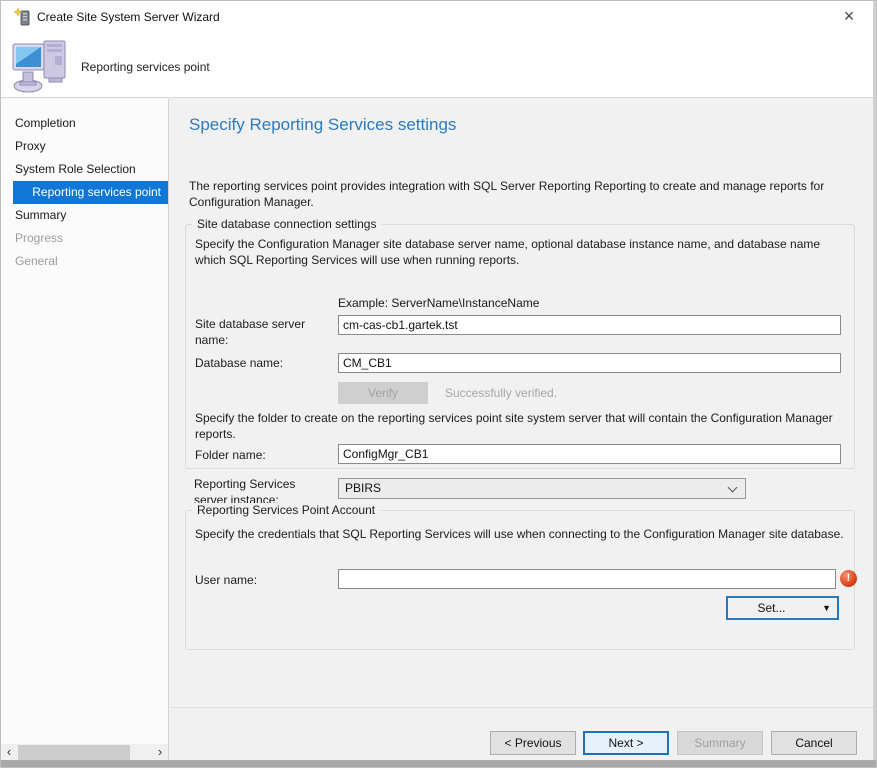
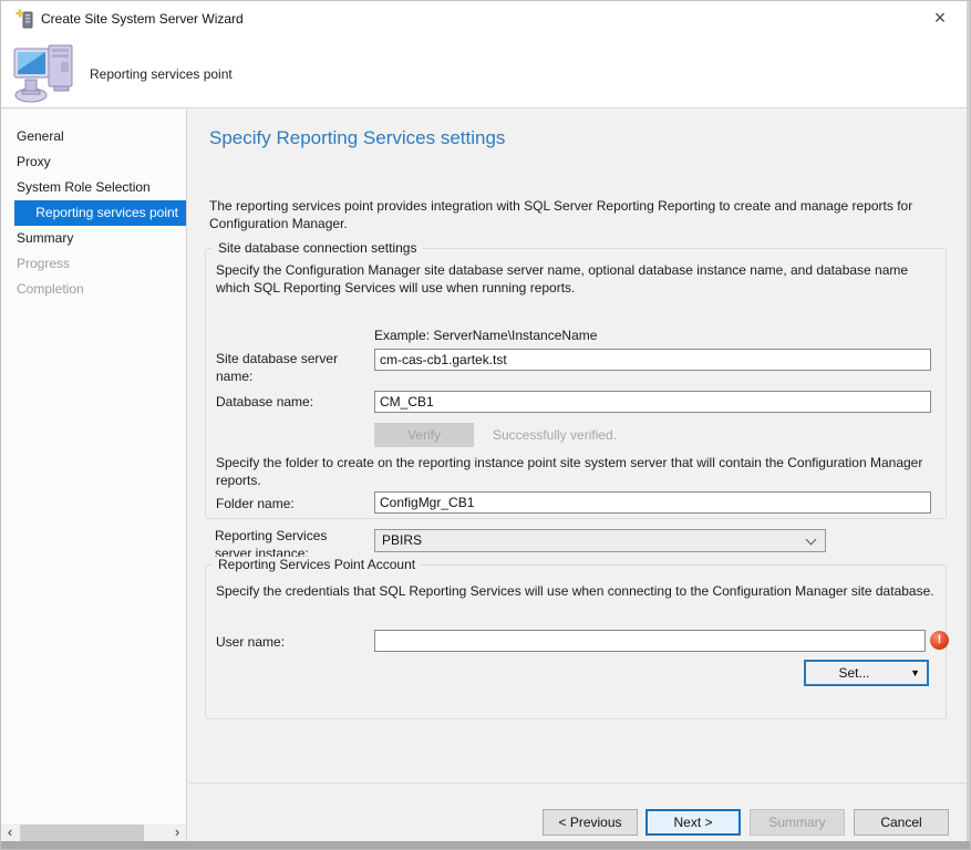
  Create Site System Server Wizard
  ×
  Reporting services point
- Completion
+ General
  Proxy
  System Role Selection
  Reporting services point
  Summary
  Progress
- General
+ Completion
  ‹
  ›
  Specify Reporting Services settings
  The reporting services point provides integration with SQL Server Reporting Reporting to create and manage reports for Configuration Manager.
  Site database connection settings
  Specify the Configuration Manager site database server name, optional database instance name, and database name which SQL Reporting Services will use when running reports.
  Example: ServerName\InstanceName
  Site database server name:
  cm-cas-cb1.gartek.tst
  Database name:
  CM_CB1
  Verify
  Successfully verified.
- Specify the folder to create on the reporting services point site system server that will contain the Configuration Manager reports.
+ Specify the folder to create on the reporting instance point site system server that will contain the Configuration Manager reports.
  Folder name:
  ConfigMgr_CB1
  Reporting Services server instance:
  PBIRS
  Reporting Services Point Account
  Specify the credentials that SQL Reporting Services will use when connecting to the Configuration Manager site database.
  User name:
  !
  Set...
  ▼
  < Previous
  Next >
  Summary
  Cancel
